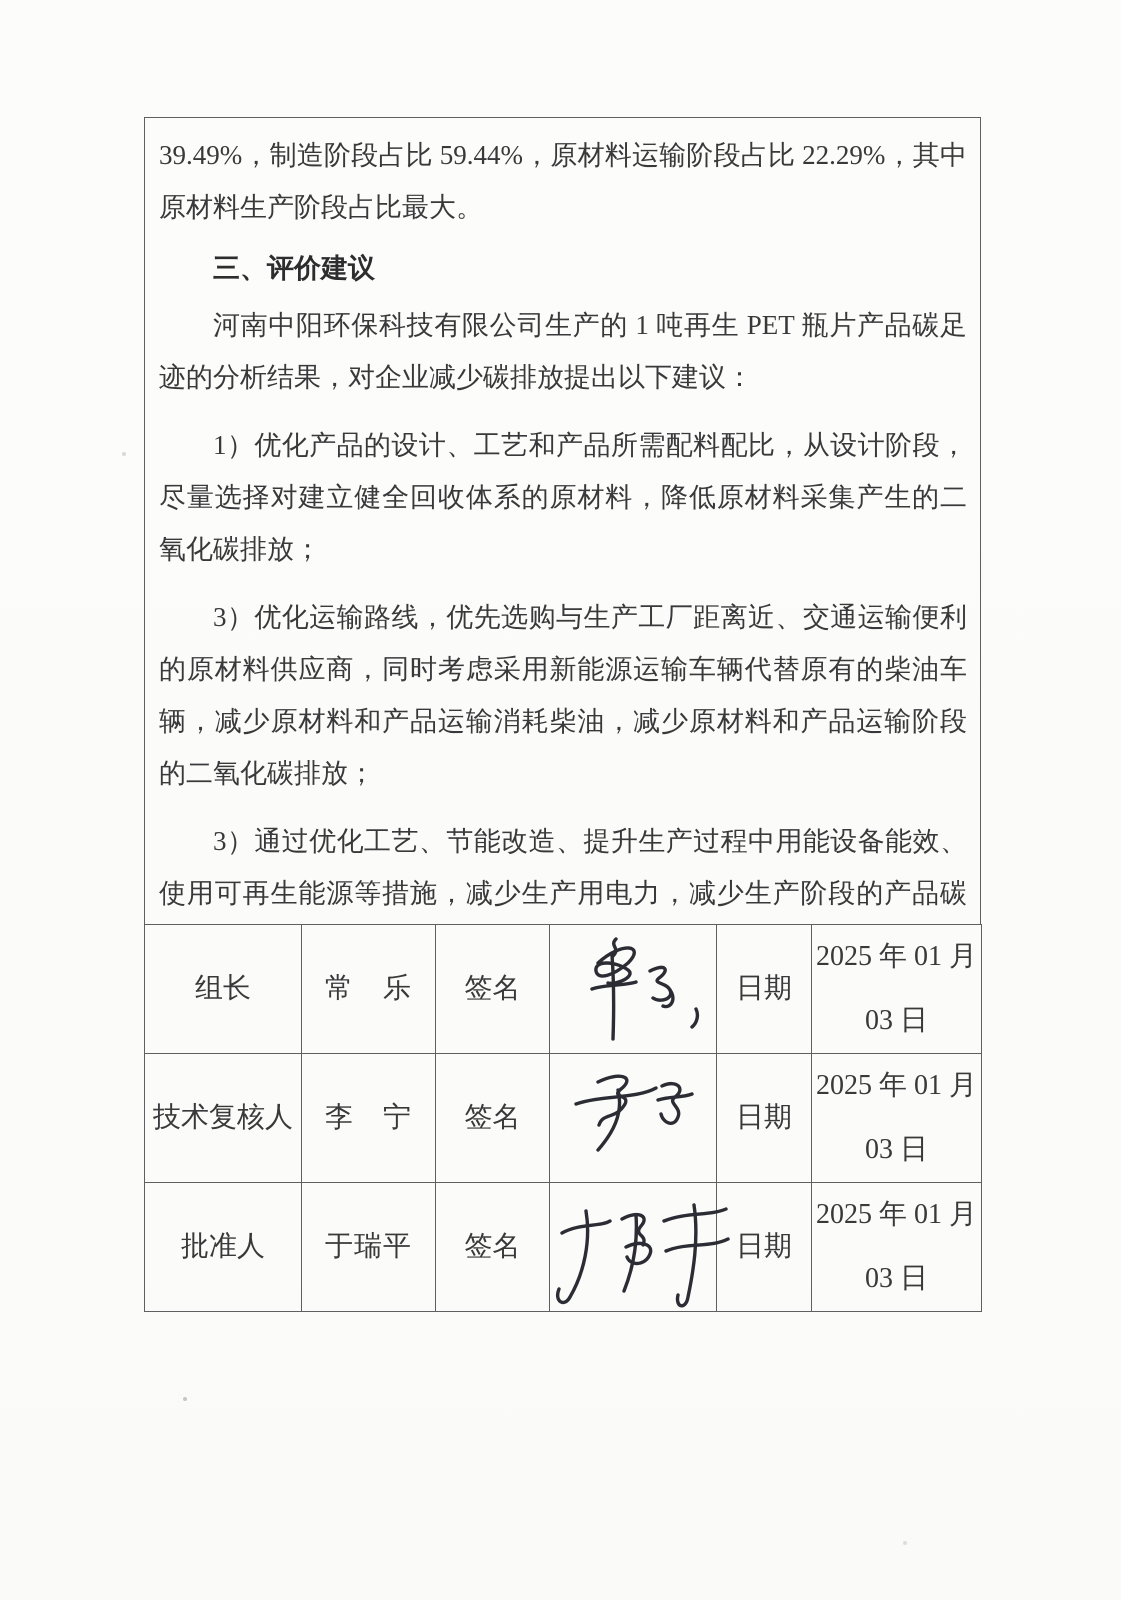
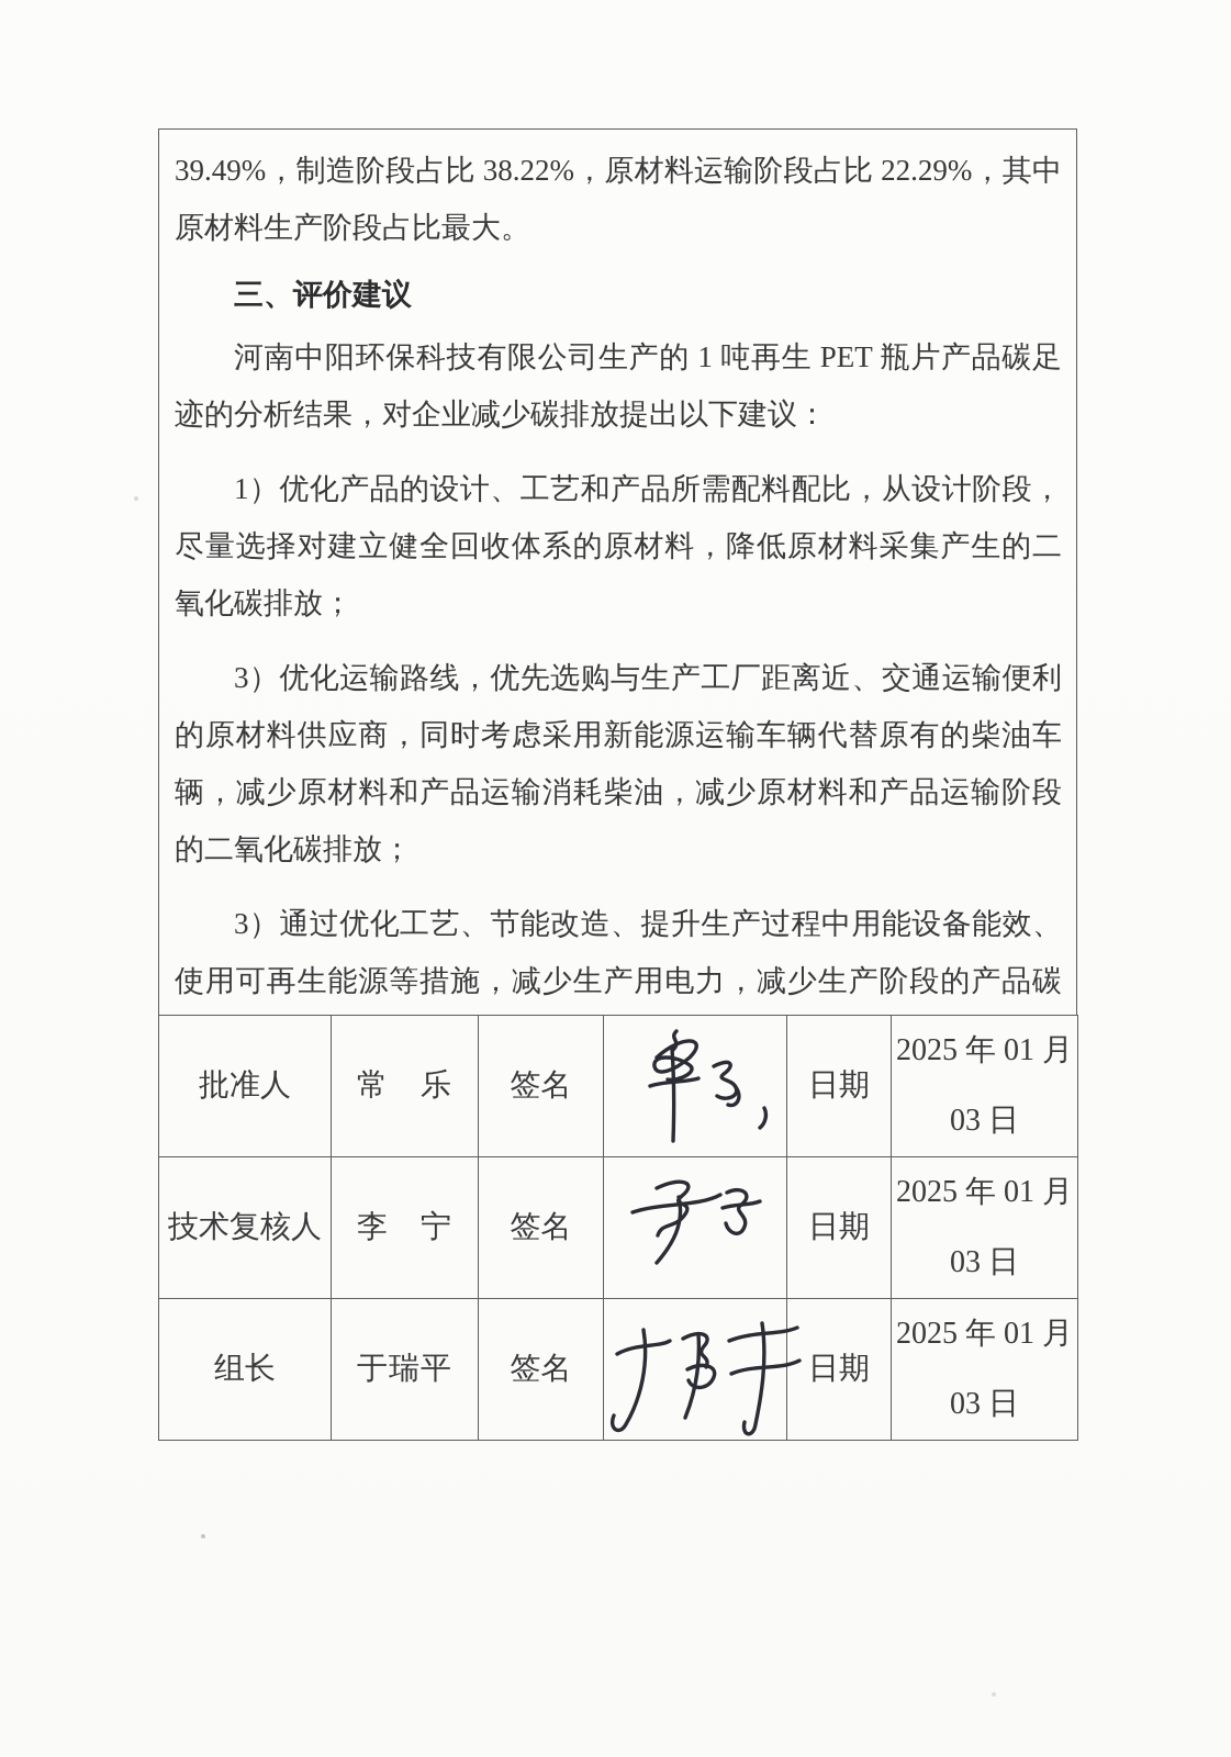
- 39.49%，制造阶段占比 59.44%，原材料运输阶段占比 22.29%，其中原材料生产阶段占比最大。
+ 39.49%，制造阶段占比 38.22%，原材料运输阶段占比 22.29%，其中原材料生产阶段占比最大。
  三、评价建议
  河南中阳环保科技有限公司生产的 1 吨再生 PET 瓶片产品碳足迹的分析结果，对企业减少碳排放提出以下建议：
  1）优化产品的设计、工艺和产品所需配料配比，从设计阶段，尽量选择对建立健全回收体系的原材料，降低原材料采集产生的二氧化碳排放；
  3）优化运输路线，优先选购与生产工厂距离近、交通运输便利的原材料供应商，同时考虑采用新能源运输车辆代替原有的柴油车辆，减少原材料和产品运输消耗柴油，减少原材料和产品运输阶段的二氧化碳排放；
  3）通过优化工艺、节能改造、提升生产过程中用能设备能效、使用可再生能源等措施，减少生产用电力，减少生产阶段的产品碳
- 组长	常 乐	签名		日期	2025 年 01 月 03 日
+ 批准人	常 乐	签名		日期	2025 年 01 月 03 日
  技术复核人	李 宁	签名		日期	2025 年 01 月 03 日
- 批准人	于瑞平	签名		日期	2025 年 01 月 03 日
+ 组长	于瑞平	签名		日期	2025 年 01 月 03 日
